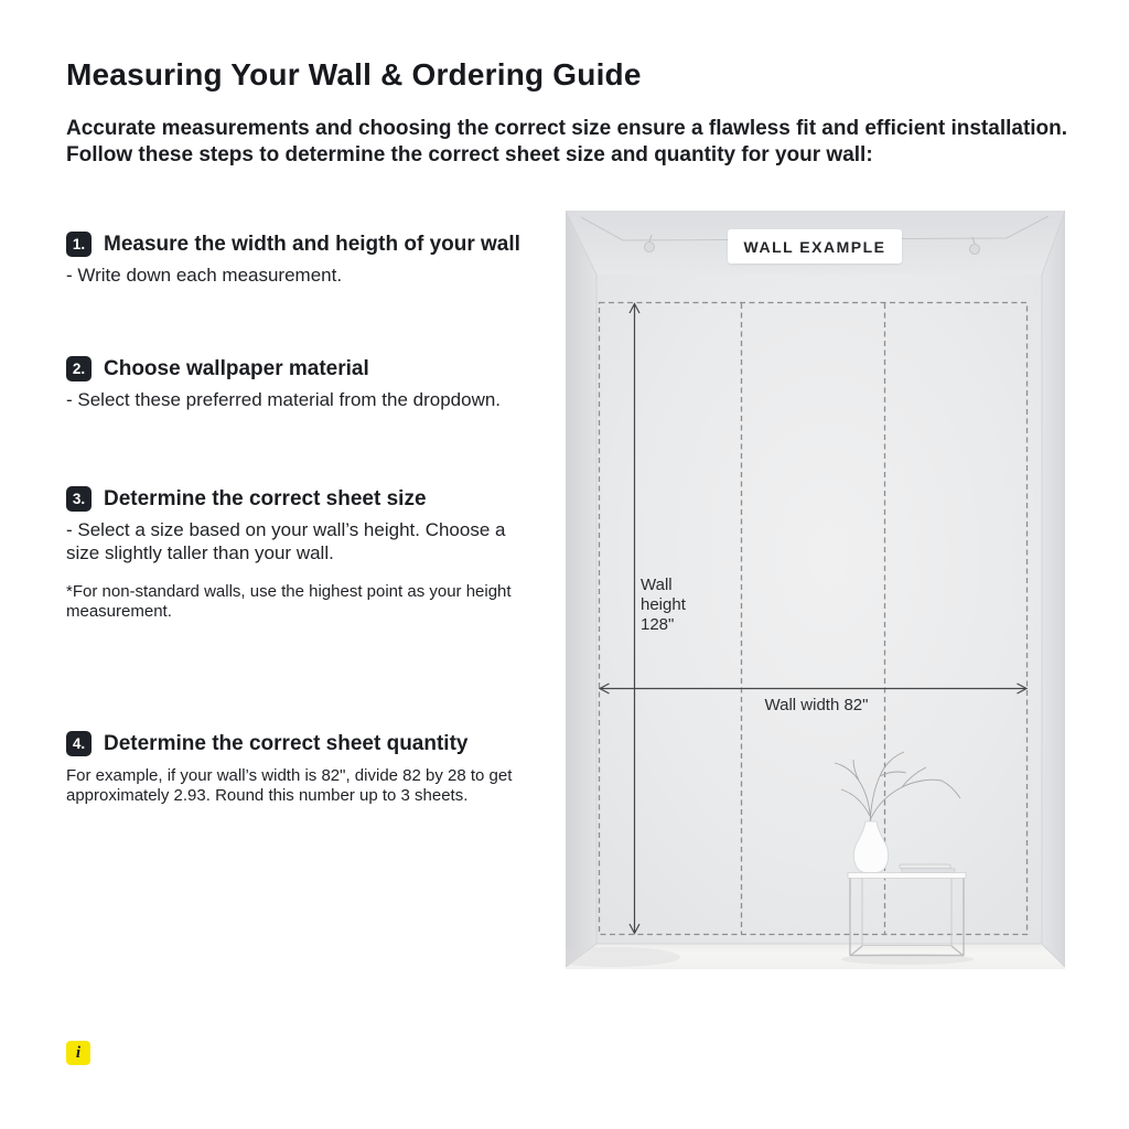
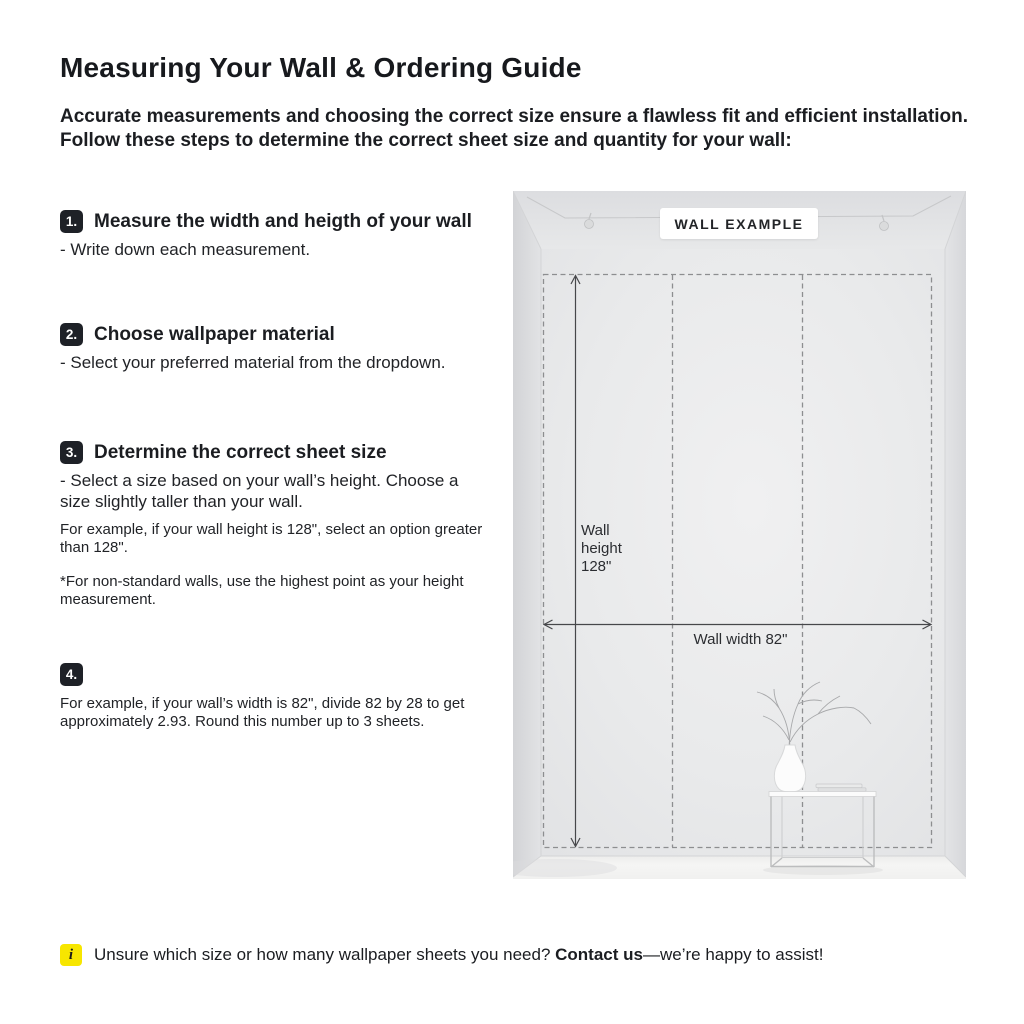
  Measuring Your Wall & Ordering Guide
  Accurate measurements and choosing the correct size ensure a flawless fit and efficient installation.
  Follow these steps to determine the correct sheet size and quantity for your wall:
  1.
  Measure the width and heigth of your wall
  - Write down each measurement.
  2.
  Choose wallpaper material
- - Select these preferred material from the dropdown.
+ - Select your preferred material from the dropdown.
  3.
  Determine the correct sheet size
  - Select a size based on your wall’s height. Choose a
  size slightly taller than your wall.
+ For example, if your wall height is 128", select an option greater
+ than 128".
  *For non-standard walls, use the highest point as your height
  measurement.
  4.
- Determine the correct sheet quantity
  For example, if your wall’s width is 82", divide 82 by 28 to get
  approximately 2.93. Round this number up to 3 sheets.
  WALL EXAMPLE
  Wall
  height
  128"
  Wall width 82"
  i
+ Unsure which size or how many wallpaper sheets you need? Contact us—we’re happy to assist!
